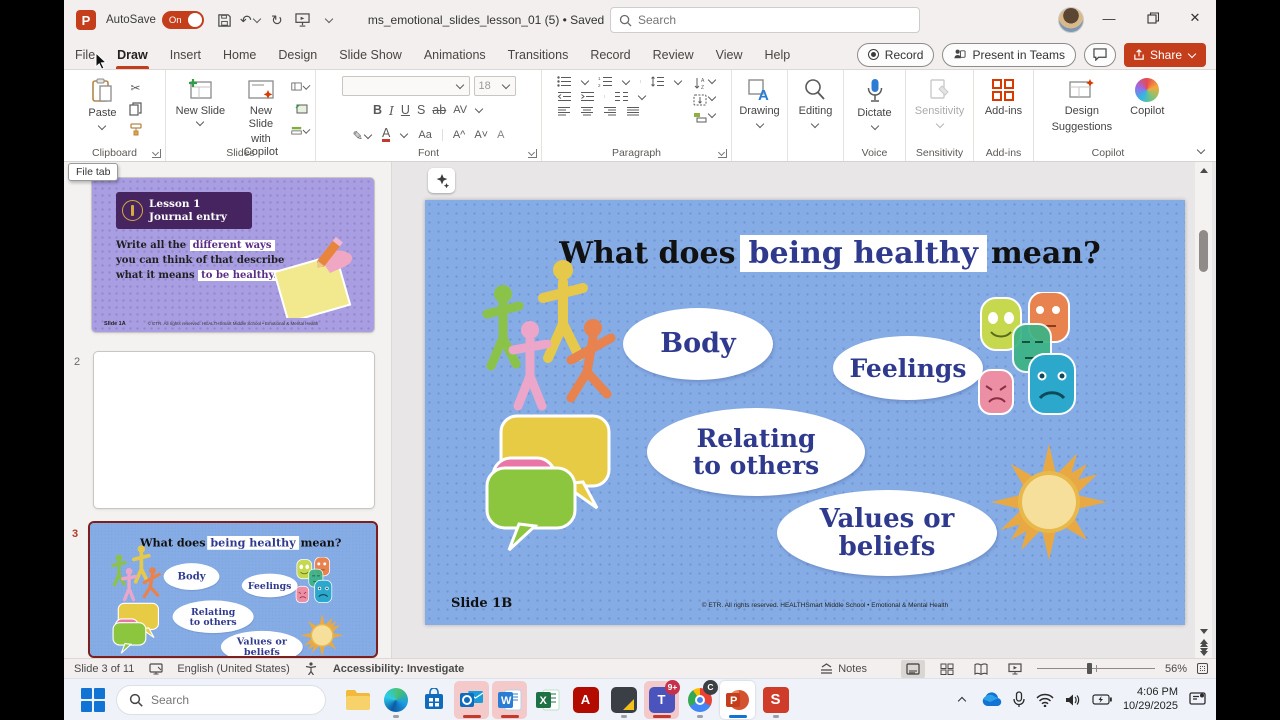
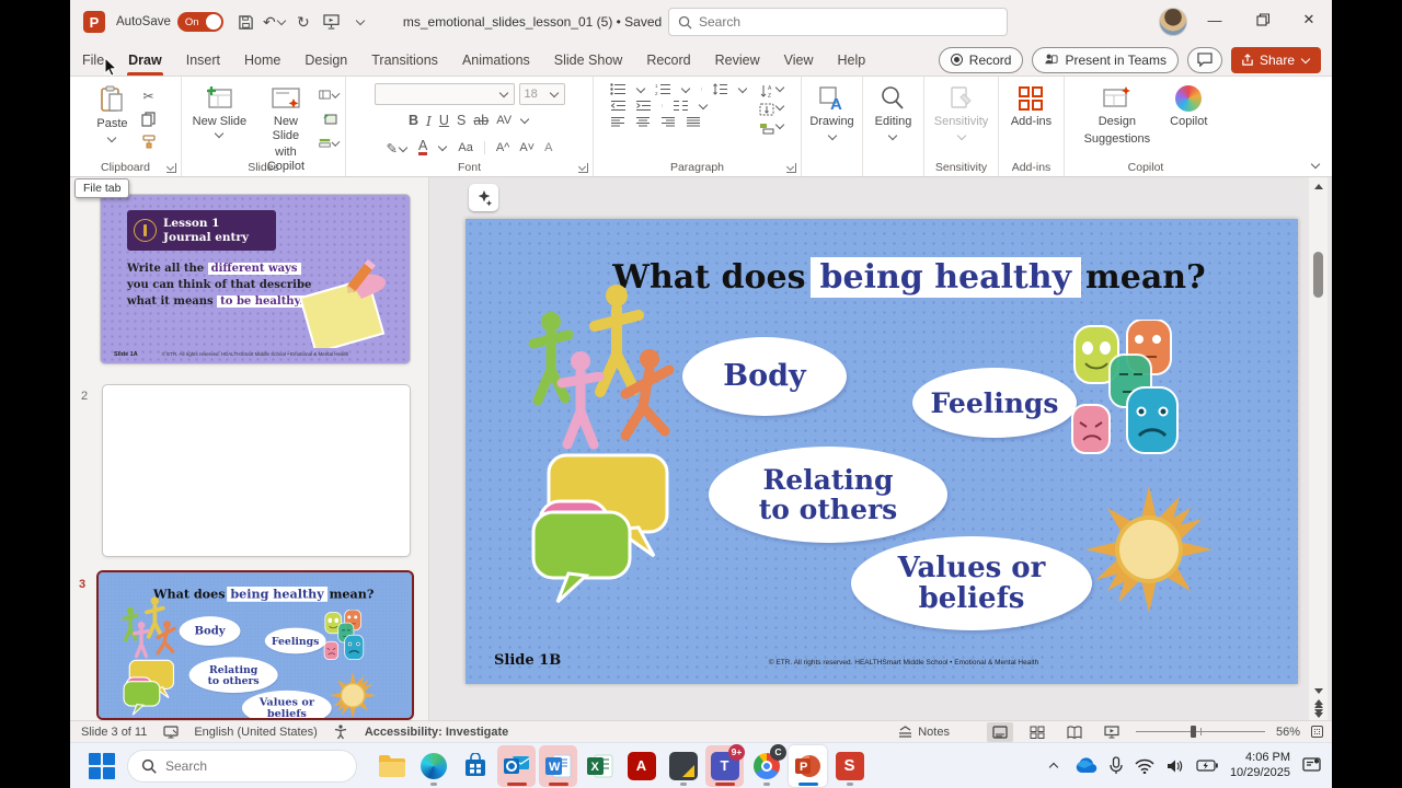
  P
  AutoSave
  On
  ↶
  ↻
  ms_emotional_slides_lesson_01 (5) • Saved
  Search
  —
  ✕
  File
  Draw
  Insert
  Home
  Design
- Slide Show
+ Transitions
  Animations
- Transitions
+ Slide Show
  Record
  Review
  View
  Help
  Record
  Present in Teams
  Share
  Paste
  ✂
  Clipboard
  New Slide
  New Slide
  with Copilot
  Slides
  18
  B
  I
  U
  S
  ab
  AV
  ✎
  A
  Aa
  A^
  A˅
  A
  Font
  Paragraph
  A
  Drawing
  Editing
- Dictate
- Voice
  Sensitivity
  Sensitivity
  Add-ins
  Add-ins
  Design
  Suggestions
  Copilot
  Copilot
  File tab
  Lesson 1
  Journal entry
  Write all the different ways
  you can think of that describe
  what it means to be healthy
  2
  3
  What does being healthy mean?
  Body
  Feelings
  Relating
  to others
  Values or
  beliefs
  What does being healthy mean?
  Body
  Feelings
  Relating
  to others
  Values or
  beliefs
  Slide 1B
  Slide 3 of 11
  English (United States)
  Accessibility: Investigate
  Notes
  56%
  Search
  W
  X
  A
  T
  9+
  C
  P
  S
  4:06 PM
  10/29/2025
